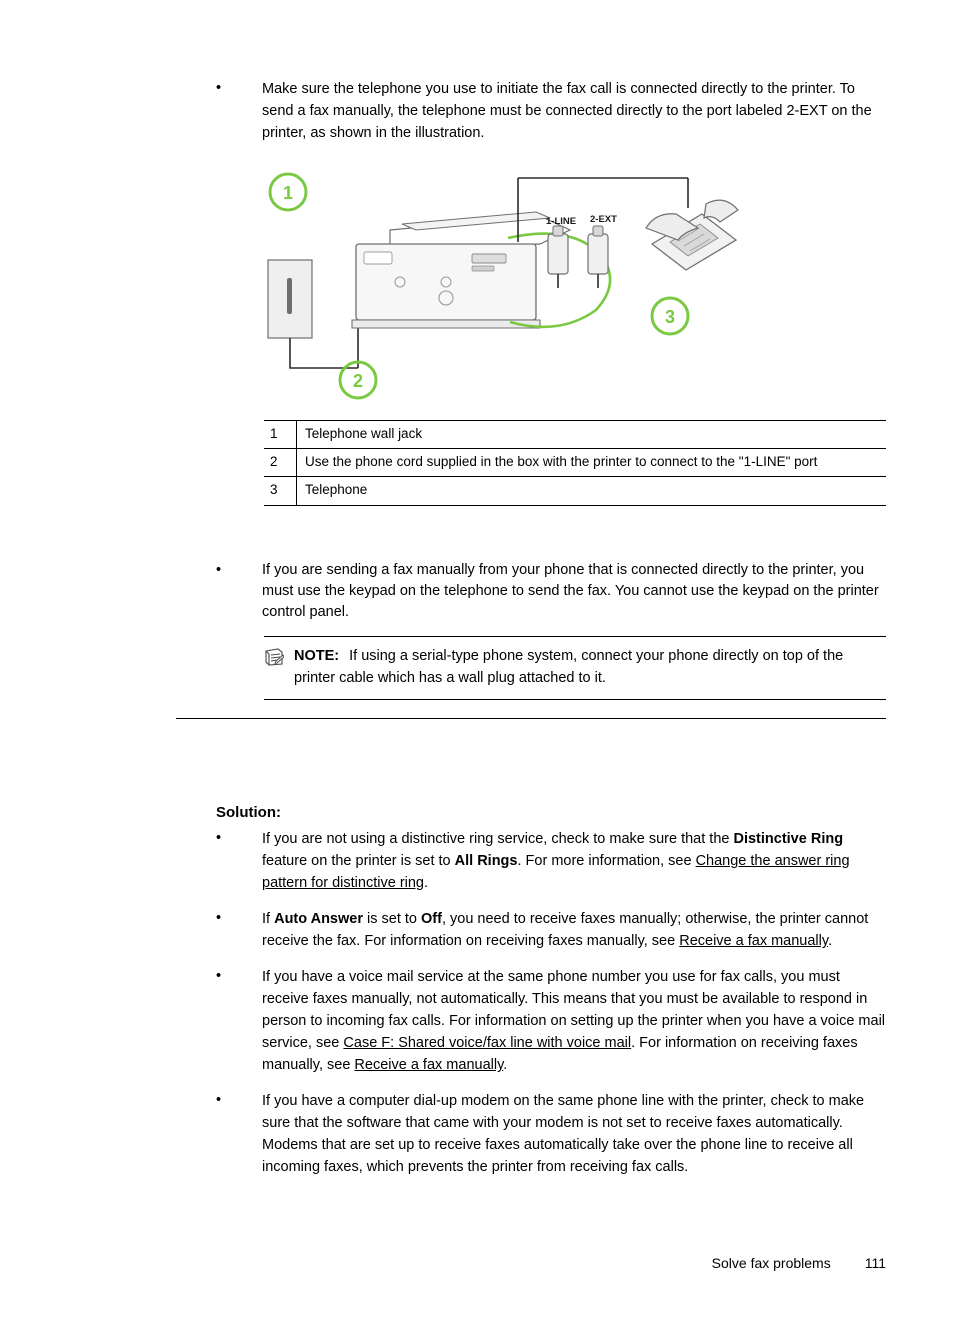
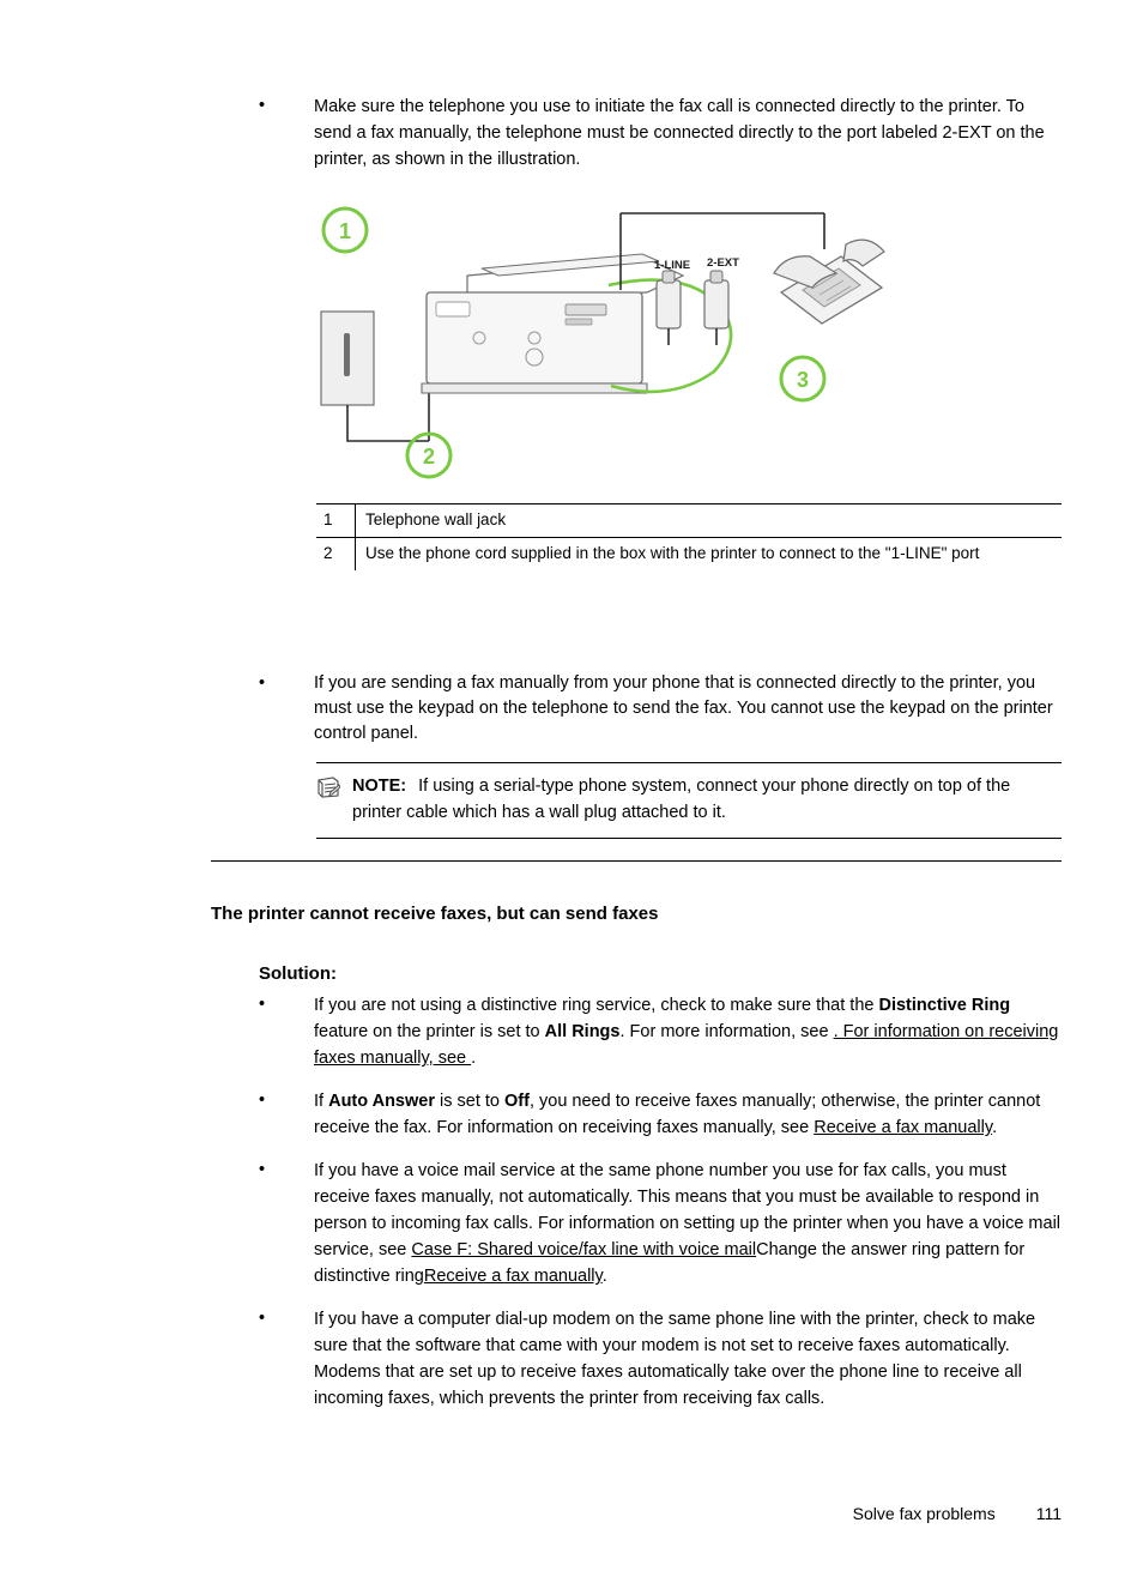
  •
  Make sure the telephone you use to initiate the fax call is connected directly to the printer. To send a fax manually, the telephone must be connected directly to the port labeled 2-EXT on the printer, as shown in the illustration.
  1
  1-LINE
  2-EXT
  3
  2
  1	Telephone wall jack
  2	Use the phone cord supplied in the box with the printer to connect to the "1-LINE" port
- 3	Telephone
  •
  If you are sending a fax manually from your phone that is connected directly to the printer, you must use the keypad on the telephone to send the fax. You cannot use the keypad on the printer control panel.
  NOTE: If using a serial-type phone system, connect your phone directly on top of the printer cable which has a wall plug attached to it.
+ The printer cannot receive faxes, but can send faxes
  Solution:
  •
- If you are not using a distinctive ring service, check to make sure that the Distinctive Ring feature on the printer is set to All Rings. For more information, see Change the answer ring pattern for distinctive ring.
+ If you are not using a distinctive ring service, check to make sure that the Distinctive Ring feature on the printer is set to All Rings. For more information, see . For information on receiving faxes manually, see .
  •
  If Auto Answer is set to Off, you need to receive faxes manually; otherwise, the printer cannot receive the fax. For information on receiving faxes manually, see Receive a fax manually.
  •
- If you have a voice mail service at the same phone number you use for fax calls, you must receive faxes manually, not automatically. This means that you must be available to respond in person to incoming fax calls. For information on setting up the printer when you have a voice mail service, see Case F: Shared voice/fax line with voice mail. For information on receiving faxes manually, see Receive a fax manually.
+ If you have a voice mail service at the same phone number you use for fax calls, you must receive faxes manually, not automatically. This means that you must be available to respond in person to incoming fax calls. For information on setting up the printer when you have a voice mail service, see Case F: Shared voice/fax line with voice mailChange the answer ring pattern for distinctive ringReceive a fax manually.
  •
  If you have a computer dial-up modem on the same phone line with the printer, check to make sure that the software that came with your modem is not set to receive faxes automatically. Modems that are set up to receive faxes automatically take over the phone line to receive all incoming faxes, which prevents the printer from receiving fax calls.
  Solve fax problems
  111
